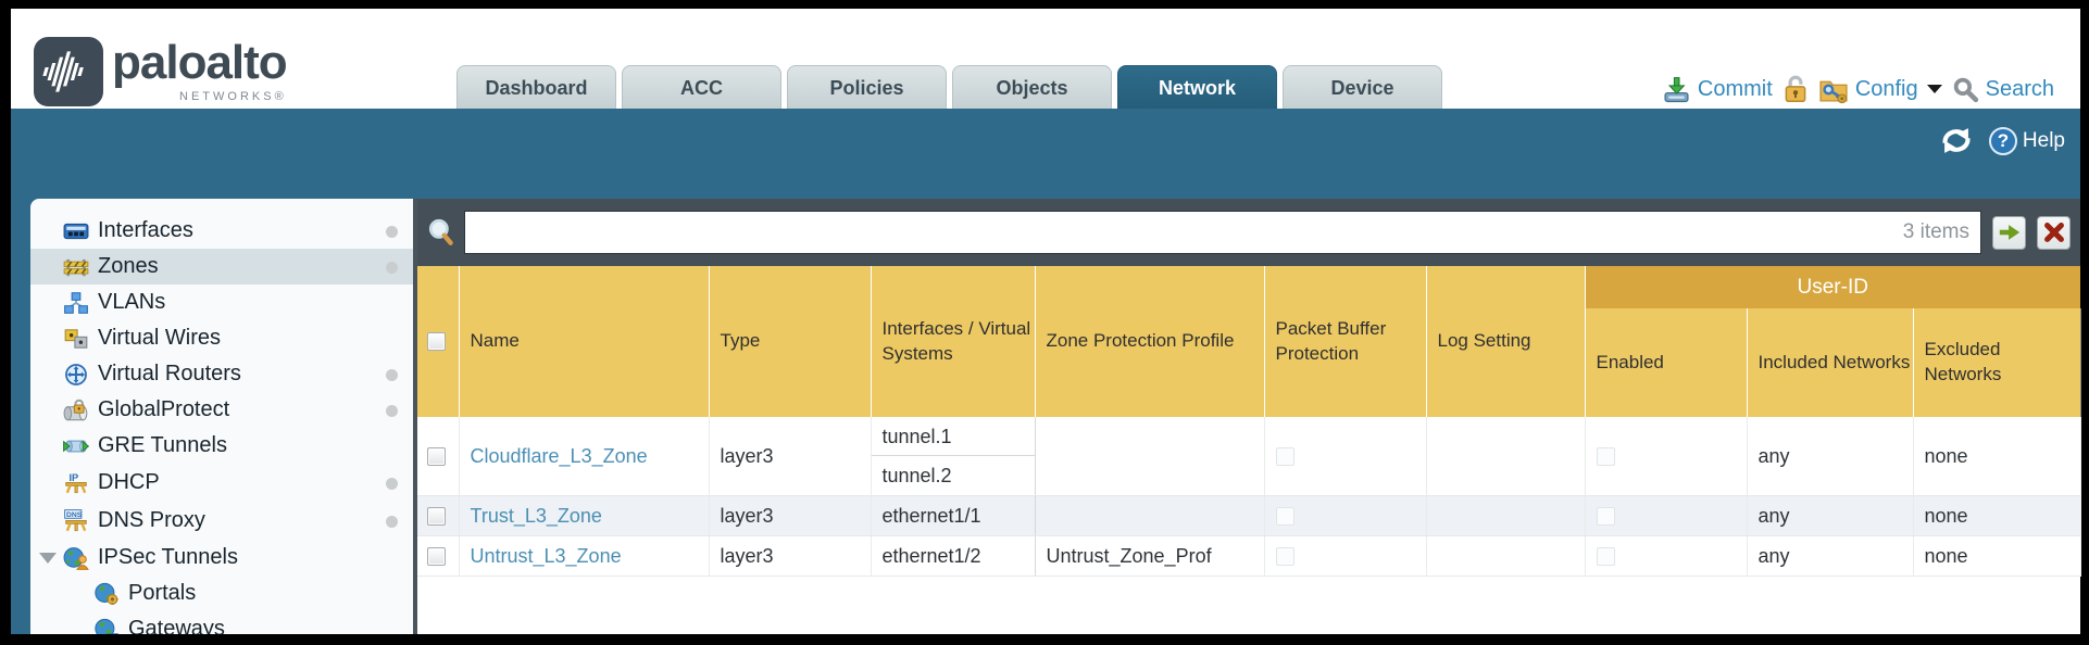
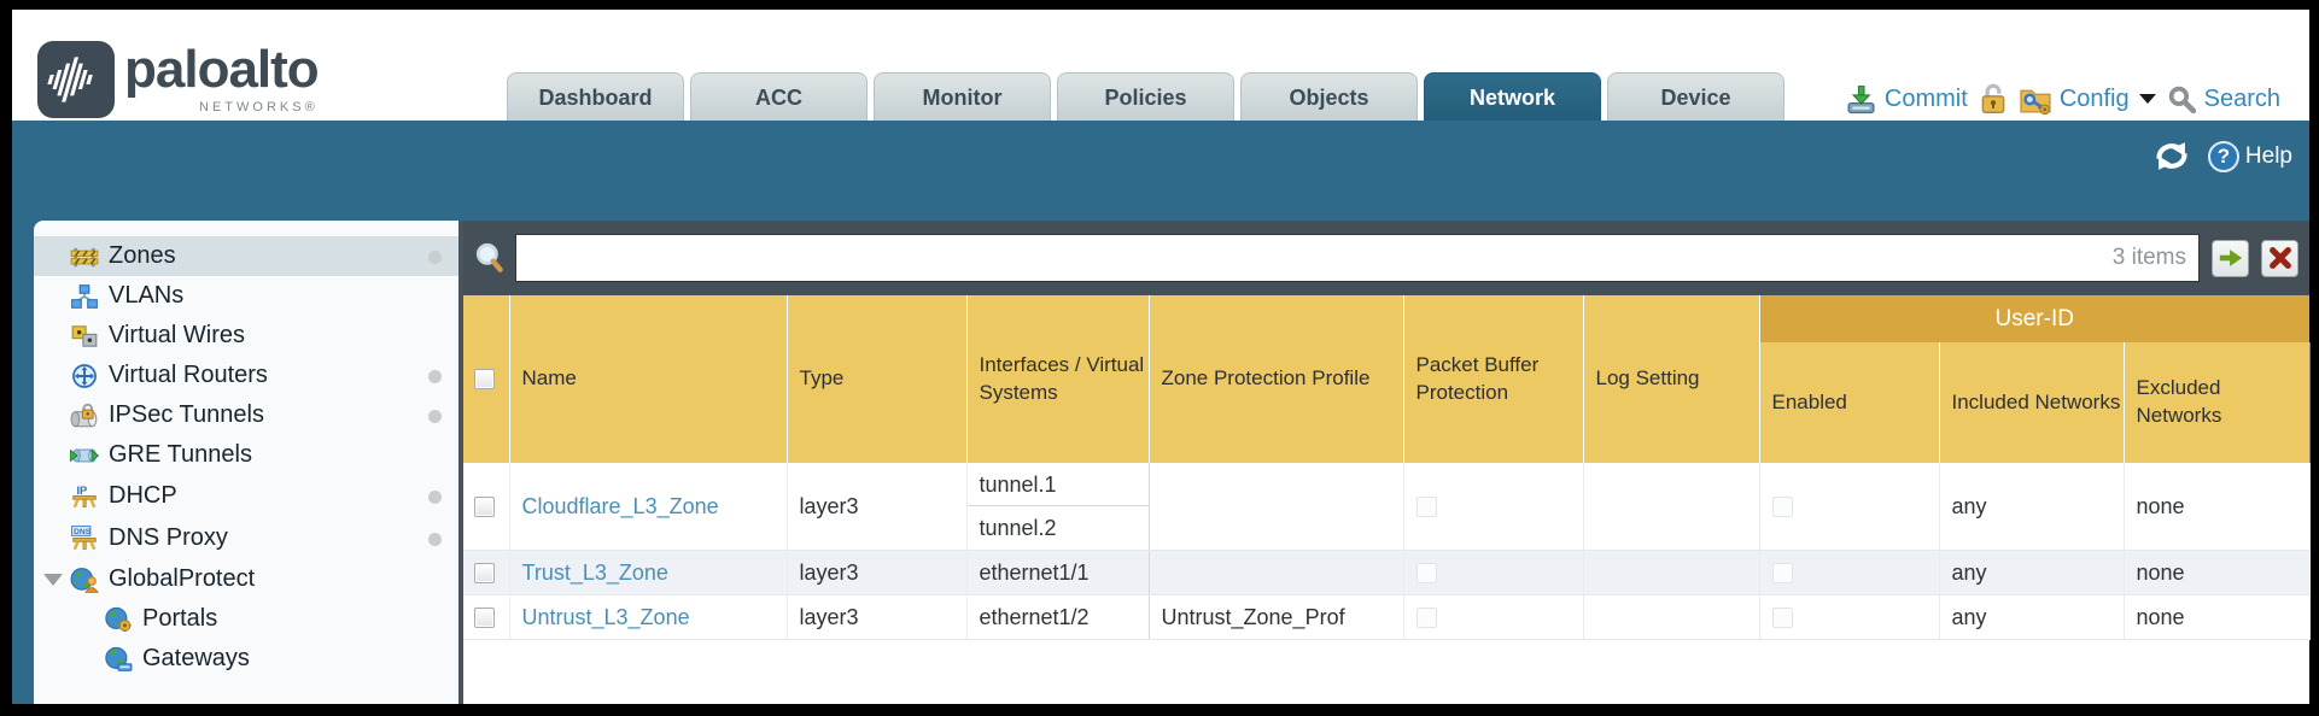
  paloalto
  NETWORKS®
  Dashboard
  ACC
+ Monitor
  Policies
  Objects
  Network
  Device
  Commit
  Config
  Search
  ?
  Help
- Interfaces
  Zones
  VLANs
  Virtual Wires
  Virtual Routers
- GlobalProtect
+ IPSec Tunnels
  GRE Tunnels
  IP
  DHCP
  DNS Proxy
- IPSec Tunnels
+ GlobalProtect
  Portals
  Gateways
  3 items
  	Name	Type	Interfaces / Virtual Systems	Zone Protection Profile	Packet Buffer Protection	Log Setting	User-ID
  Enabled	Included Networks	Excluded Networks
  	Cloudflare_L3_Zone	layer3	tunnel.1 tunnel.2					any	none
  	Trust_L3_Zone	layer3	ethernet1/1					any	none
  	Untrust_L3_Zone	layer3	ethernet1/2	Untrust_Zone_Prof				any	none
